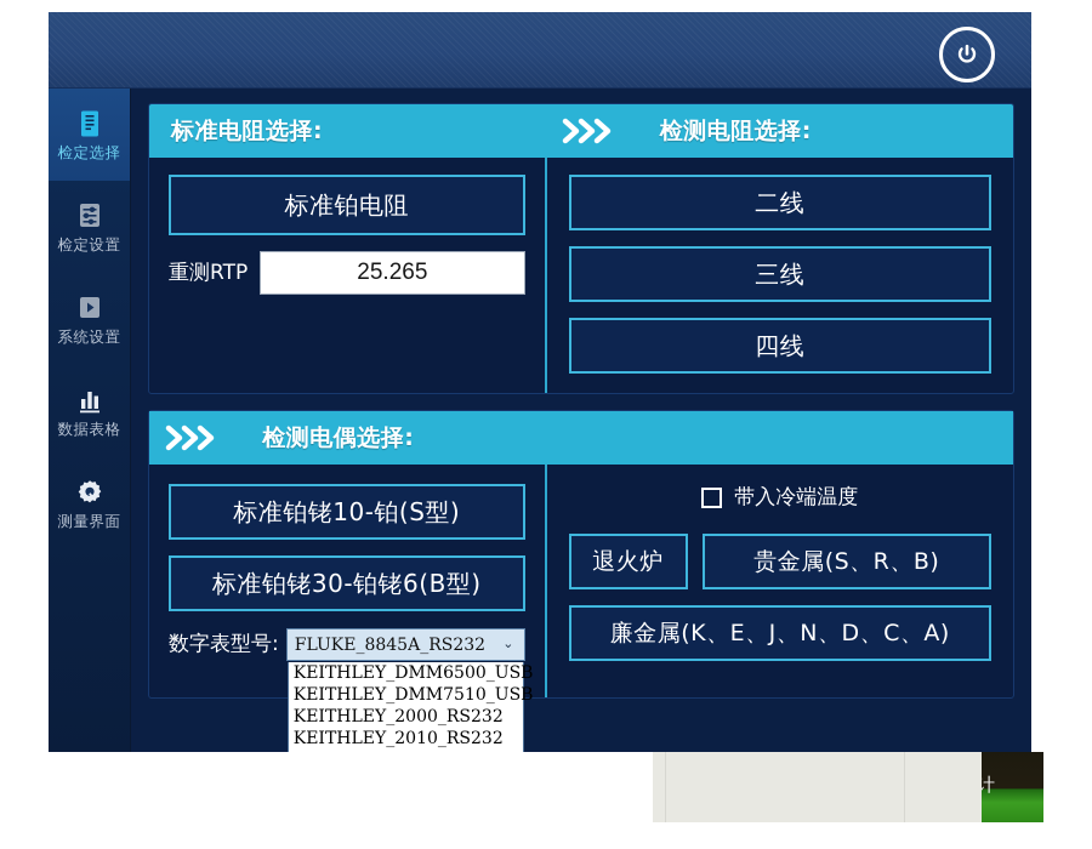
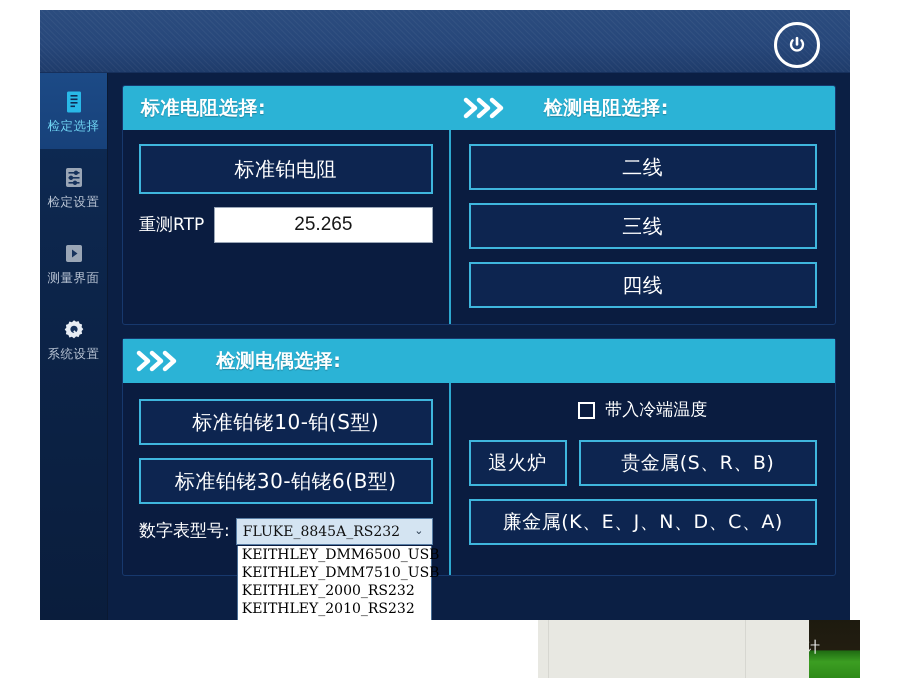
  计
  检定选择
  检定设置
- 系统设置
+ 测量界面
- 数据表格
- 测量界面
+ 系统设置
  标准电阻选择:
  检测电阻选择:
  标准铂电阻
  重测RTP
  25.265
  二线
  三线
  四线
  检测电偶选择:
  标准铂铑10-铂(S型)
  标准铂铑30-铂铑6(B型)
  数字表型号:
  FLUKE_8845A_RS232
  ⌄
  KEITHLEY_DMM6500_USB
  KEITHLEY_DMM7510_USB
  KEITHLEY_2000_RS232
  KEITHLEY_2010_RS232
  带入冷端温度
  退火炉
  贵金属(S、R、B)
  廉金属(K、E、J、N、D、C、A)
